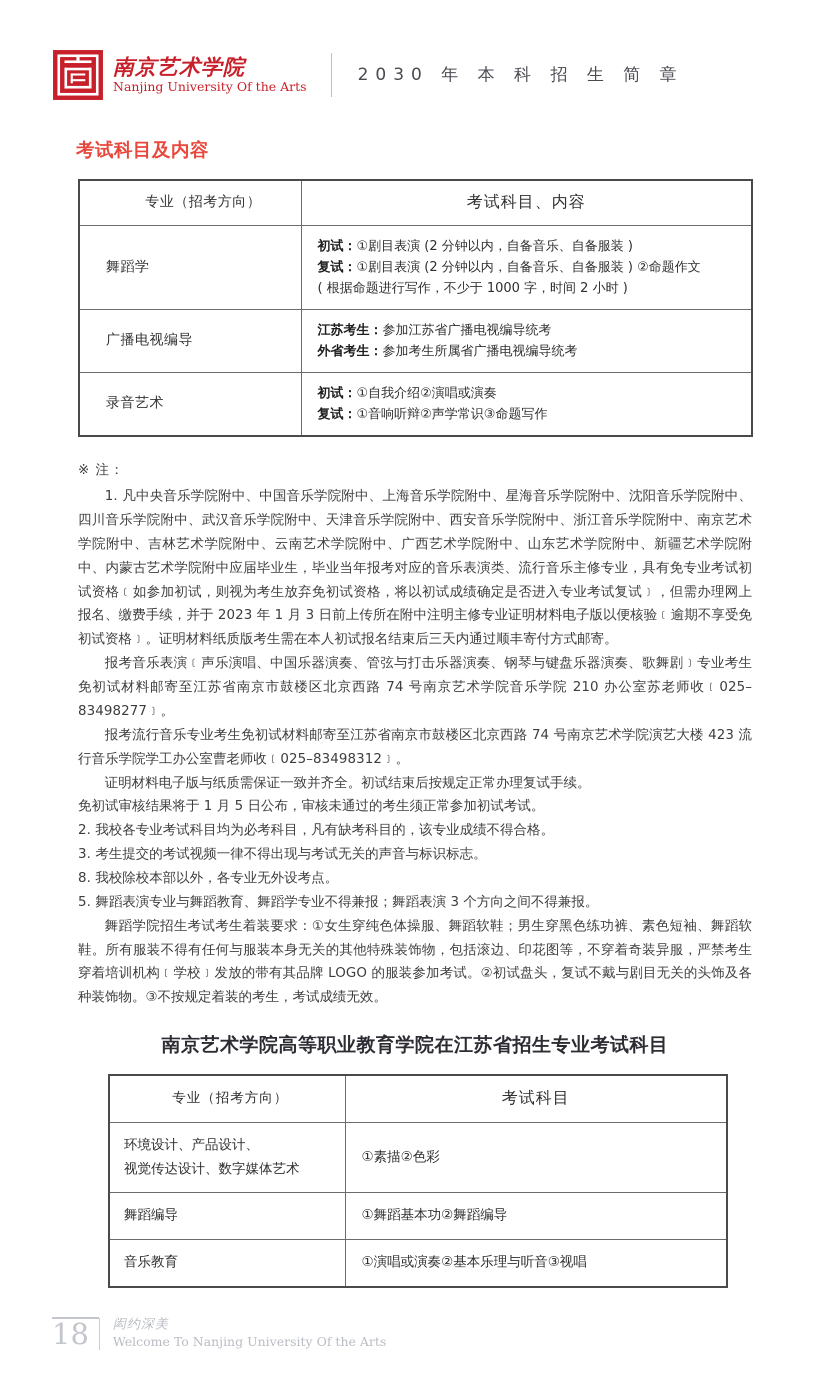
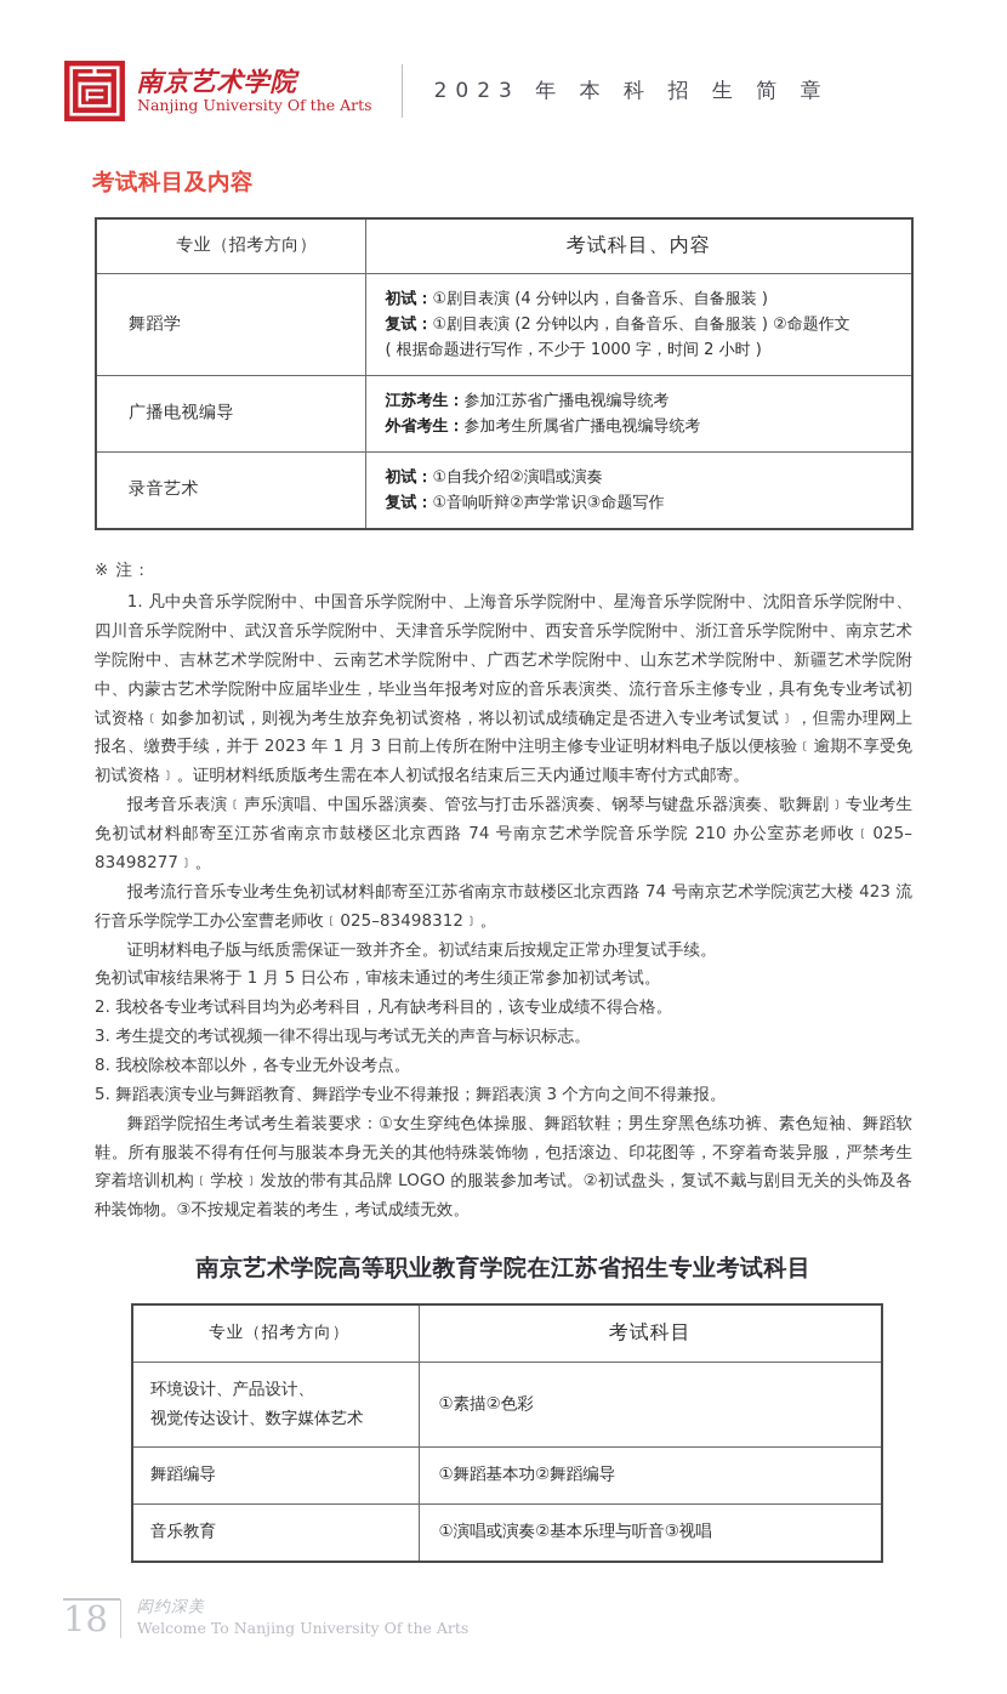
  南京艺术学院
  Nanjing University Of the Arts
- 2030 年 本 科 招 生 简 章
+ 2023 年 本 科 招 生 简 章
  考试科目及内容
  专业（招考方向）	考试科目、内容
- 舞蹈学	初试：①剧目表演 (2 分钟以内，自备音乐、自备服装 )复试：①剧目表演 (2 分钟以内，自备音乐、自备服装 ) ②命题作文( 根据命题进行写作，不少于 1000 字，时间 2 小时 )
+ 舞蹈学	初试：①剧目表演 (4 分钟以内，自备音乐、自备服装 )复试：①剧目表演 (2 分钟以内，自备音乐、自备服装 ) ②命题作文( 根据命题进行写作，不少于 1000 字，时间 2 小时 )
  广播电视编导	江苏考生：参加江苏省广播电视编导统考外省考生：参加考生所属省广播电视编导统考
  录音艺术	初试：①自我介绍②演唱或演奏复试：①音响听辩②声学常识③命题写作
  ※ 注：
  1. 凡中央音乐学院附中、中国音乐学院附中、上海音乐学院附中、星海音乐学院附中、沈阳音乐学院附中、四川音乐学院附中、武汉音乐学院附中、天津音乐学院附中、西安音乐学院附中、浙江音乐学院附中、南京艺术学院附中、吉林艺术学院附中、云南艺术学院附中、广西艺术学院附中、山东艺术学院附中、新疆艺术学院附中、内蒙古艺术学院附中应届毕业生，毕业当年报考对应的音乐表演类、流行音乐主修专业，具有免专业考试初试资格﹝如参加初试，则视为考生放弃免初试资格，将以初试成绩确定是否进入专业考试复试﹞，但需办理网上报名、缴费手续，并于 2023 年 1 月 3 日前上传所在附中注明主修专业证明材料电子版以便核验﹝逾期不享受免初试资格﹞。证明材料纸质版考生需在本人初试报名结束后三天内通过顺丰寄付方式邮寄。
  报考音乐表演﹝声乐演唱、中国乐器演奏、管弦与打击乐器演奏、钢琴与键盘乐器演奏、歌舞剧﹞专业考生免初试材料邮寄至江苏省南京市鼓楼区北京西路 74 号南京艺术学院音乐学院 210 办公室苏老师收﹝025–83498277﹞。
  报考流行音乐专业考生免初试材料邮寄至江苏省南京市鼓楼区北京西路 74 号南京艺术学院演艺大楼 423 流行音乐学院学工办公室曹老师收﹝025–83498312﹞。
  证明材料电子版与纸质需保证一致并齐全。初试结束后按规定正常办理复试手续。
  免初试审核结果将于 1 月 5 日公布，审核未通过的考生须正常参加初试考试。
  2. 我校各专业考试科目均为必考科目，凡有缺考科目的，该专业成绩不得合格。
  3. 考生提交的考试视频一律不得出现与考试无关的声音与标识标志。
  8. 我校除校本部以外，各专业无外设考点。
  5. 舞蹈表演专业与舞蹈教育、舞蹈学专业不得兼报；舞蹈表演 3 个方向之间不得兼报。
  舞蹈学院招生考试考生着装要求：①女生穿纯色体操服、舞蹈软鞋；男生穿黑色练功裤、素色短袖、舞蹈软鞋。所有服装不得有任何与服装本身无关的其他特殊装饰物，包括滚边、印花图等，不穿着奇装异服，严禁考生穿着培训机构﹝学校﹞发放的带有其品牌 LOGO 的服装参加考试。②初试盘头，复试不戴与剧目无关的头饰及各种装饰物。③不按规定着装的考生，考试成绩无效。
  南京艺术学院高等职业教育学院在江苏省招生专业考试科目
  专业（招考方向）	考试科目
  环境设计、产品设计、视觉传达设计、数字媒体艺术	①素描②色彩
  舞蹈编导	①舞蹈基本功②舞蹈编导
  音乐教育	①演唱或演奏②基本乐理与听音③视唱
  18
  闳约深美
  Welcome To Nanjing University Of the Arts
